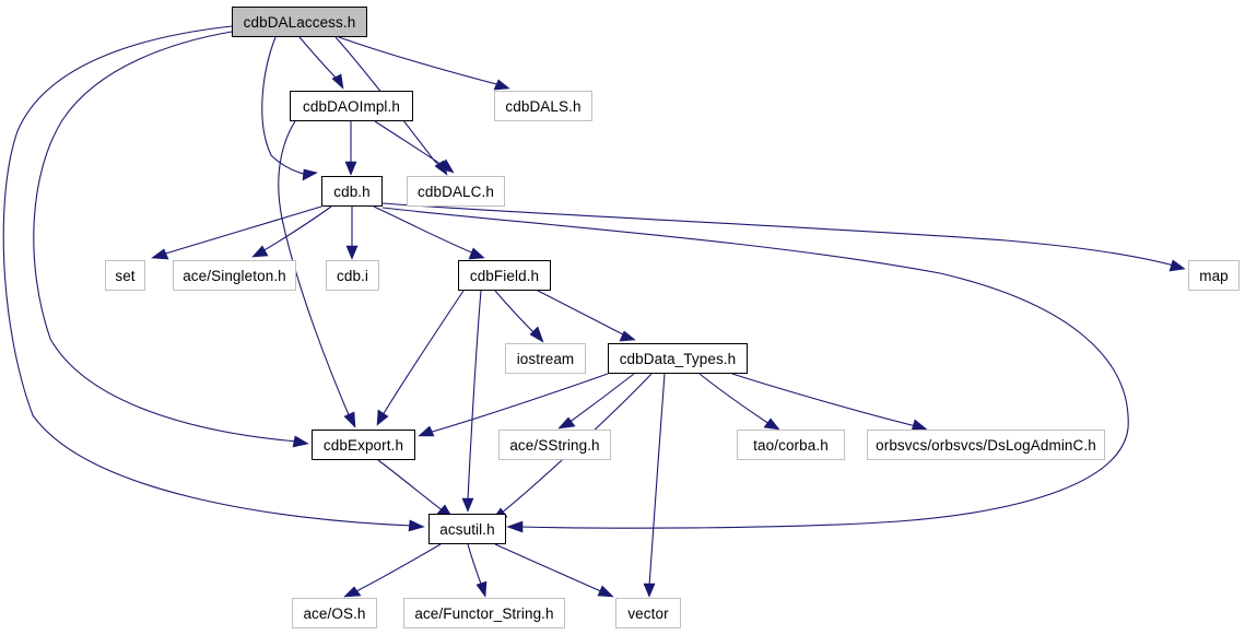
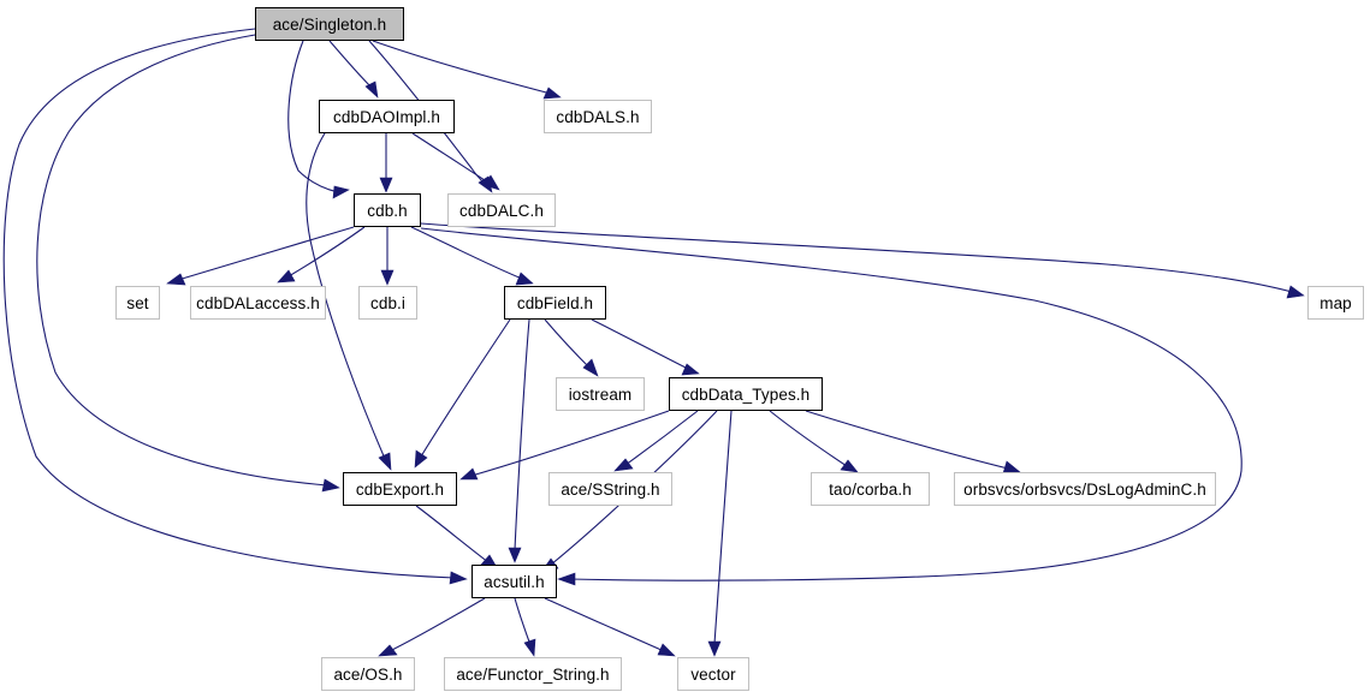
- cdbDALaccess.h
+ ace/Singleton.h
  cdbDAOImpl.h
  cdbDALS.h
  cdb.h
  cdbDALC.h
  set
- ace/Singleton.h
+ cdbDALaccess.h
  cdb.i
  cdbField.h
  map
  iostream
  cdbData_Types.h
  cdbExport.h
  ace/SString.h
  tao/corba.h
  orbsvcs/orbsvcs/DsLogAdminC.h
  acsutil.h
  ace/OS.h
  ace/Functor_String.h
  vector
